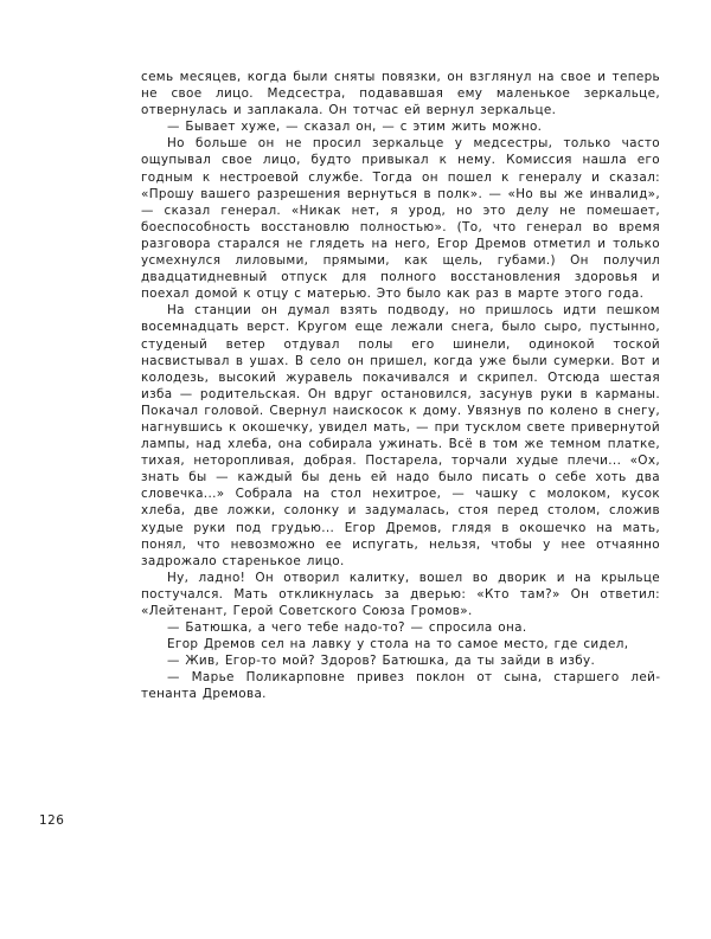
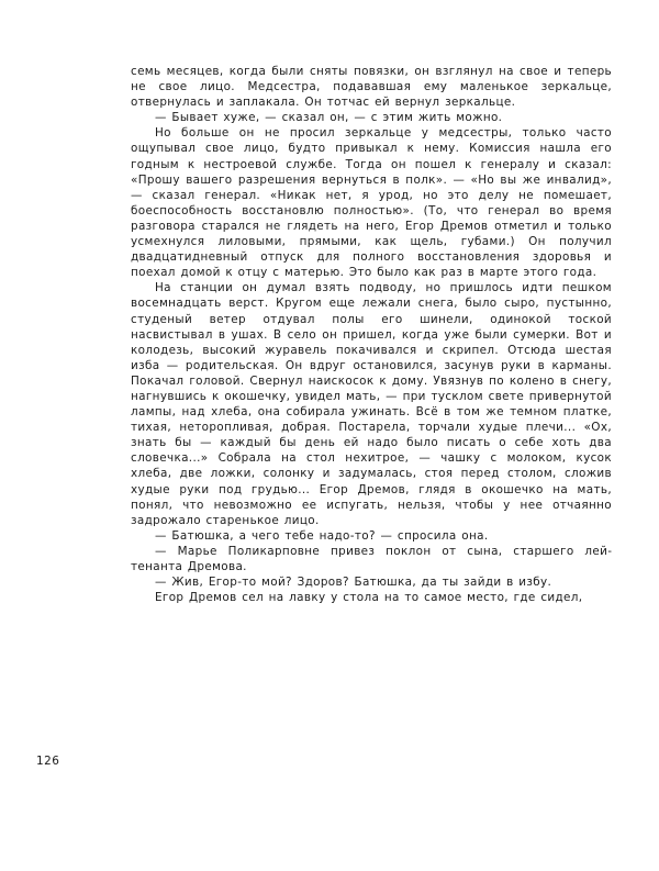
  семь месяцев, когда были сняты повязки, он взглянул на свое и теперь не свое лицо. Медсестра, подававшая ему маленькое зеркальце, отвернулась и заплакала. Он тотчас ей вернул зер­кальце.
  — Бывает хуже, — сказал он, — с этим жить можно.
  Но больше он не просил зеркальце у медсестры, только часто ощупывал свое лицо, будто привыкал к нему. Комиссия нашла его годным к нестроевой службе. Тогда он пошел к генералу и сказал: «Прошу вашего разрешения вернуться в полк». — «Но вы же инвалид», — сказал генерал. «Никак нет, я урод, но это делу не помешает, боеспособность восстановлю полностью». (То, что генерал во время разговора старался не глядеть на него, Егор Дремов отметил и только усмехнулся лиловыми, прямыми, как щель, губами.) Он получил двадцатидневный отпуск для пол­ного восстановления здоровья и поехал домой к отцу с матерью. Это было как раз в марте этого года.
  На станции он думал взять подводу, но пришлось идти пешком восемнадцать верст. Кругом еще лежали снега, было сыро, пустын­но, студеный ветер отдувал полы его шинели, одинокой тоской насвистывал в ушах. В село он пришел, когда уже были сумерки. Вот и колодезь, высокий журавель покачивался и скрипел. Отсюда шестая изба — родительская. Он вдруг остановился, засунув руки в карманы. Покачал головой. Свернул наискосок к дому. Увязнув по колено в снегу, нагнувшись к окошечку, увидел мать, — при тусклом свете привернутой лампы, над хлеба, она собирала ужи­нать. Всё в том же темном платке, тихая, неторопливая, добрая. Постарела, торчали худые плечи... «Ох, знать бы — каждый бы день ей надо было писать о себе хоть два словечка...» Собрала на стол нехитрое, — чашку с молоком, кусок хлеба, две ложки, со­лонку и задумалась, стоя перед столом, сложив худые руки под грудью... Егор Дремов, глядя в окошечко на мать, понял, что невозможно ее испугать, нельзя, чтобы у нее отчаянно задрожало старенькое лицо.
- Ну, ладно! Он отворил калитку, вошел во дворик и на крыльце постучался. Мать откликнулась за дверью: «Кто там?» Он ответил: «Лейтенант, Герой Советского Союза Громов».
  — Батюшка, а чего тебе надо-то? — спросила она.
- Егор Дремов сел на лавку у стола на то самое место, где сидел,
+ — Марье Поликарповне привез поклон от сына, старшего лей­тенанта Дремова.
  — Жив, Егор-то мой? Здоров? Батюшка, да ты зайди в избу.
- — Марье Поликарповне привез поклон от сына, старшего лей­тенанта Дремова.
+ Егор Дремов сел на лавку у стола на то самое место, где сидел,
  126
